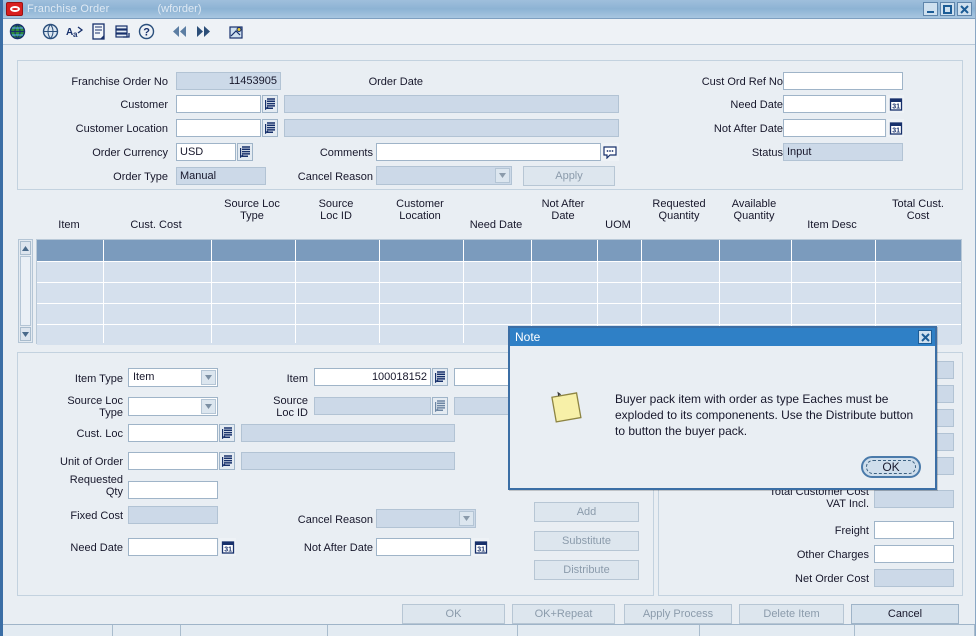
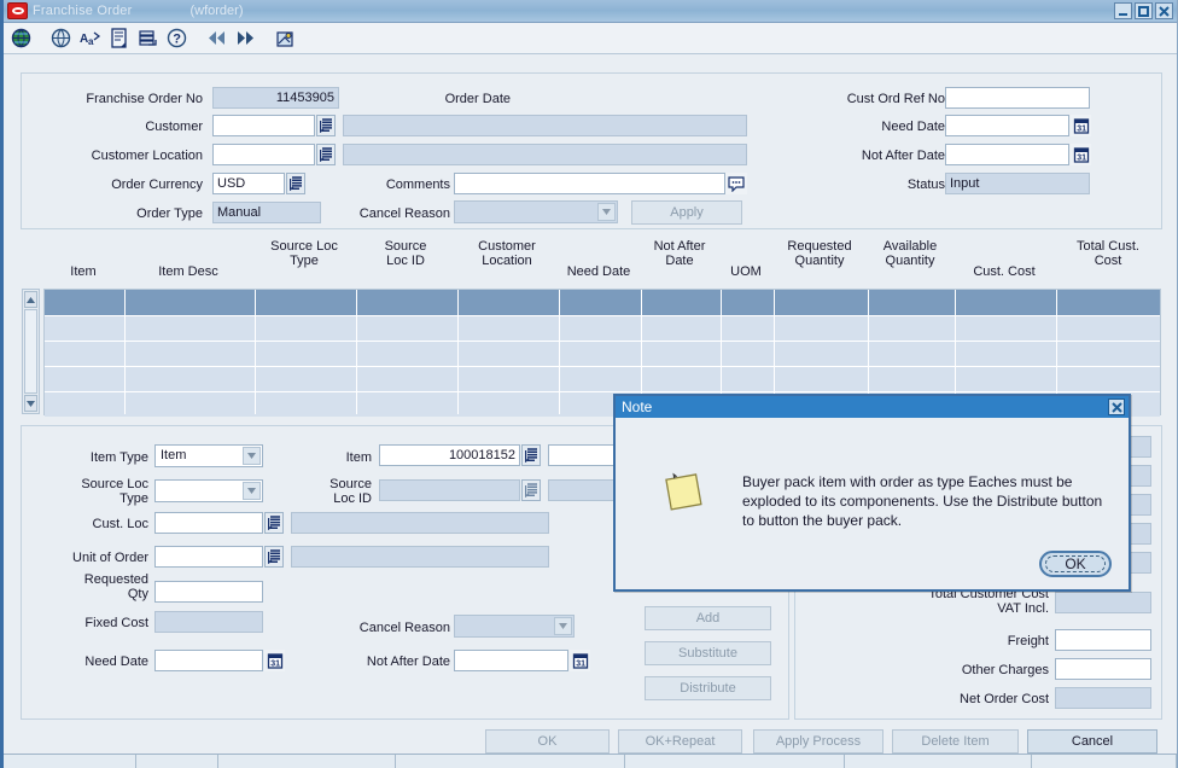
  Franchise Order
  (wforder)
  A
  a
  ?
  Franchise Order No
  11453905
  Customer
  Customer Location
  Order Currency
  USD
  Order Type
  Manual
  Order Date
  Comments
  Cancel Reason
  Apply
  Cust Ord Ref No
  Need Date
  Not After Date
  Status
  Input
  Item
- Cust. Cost
+ Item Desc
  Source Loc
  Type
  Source
  Loc ID
  Customer
  Location
  Need Date
  Not After
  Date
  UOM
  Requested
  Quantity
  Available
  Quantity
- Item Desc
+ Cust. Cost
  Total Cust.
  Cost
  Item Type
  Item
  Source Loc
  Type
  Cust. Loc
  Unit of Order
  Requested
  Qty
  Fixed Cost
  Need Date
  Item
  100018152
  Source
  Loc ID
  Cancel Reason
  Not After Date
  Add
  Substitute
  Distribute
  Total Customer Cost
  VAT Incl.
  Freight
  Other Charges
  Net Order Cost
  OK
  OK+Repeat
  Apply Process
  Delete Item
  Cancel
  Note
  Buyer pack item with order as type Eaches must be exploded to its componenents. Use the Distribute button to button the buyer pack.
  OK
